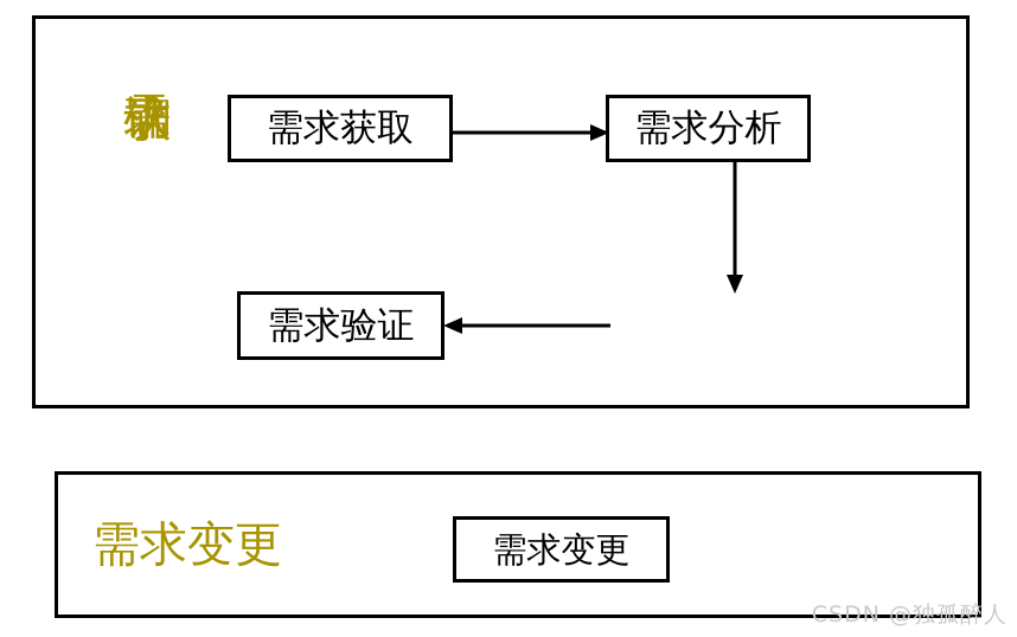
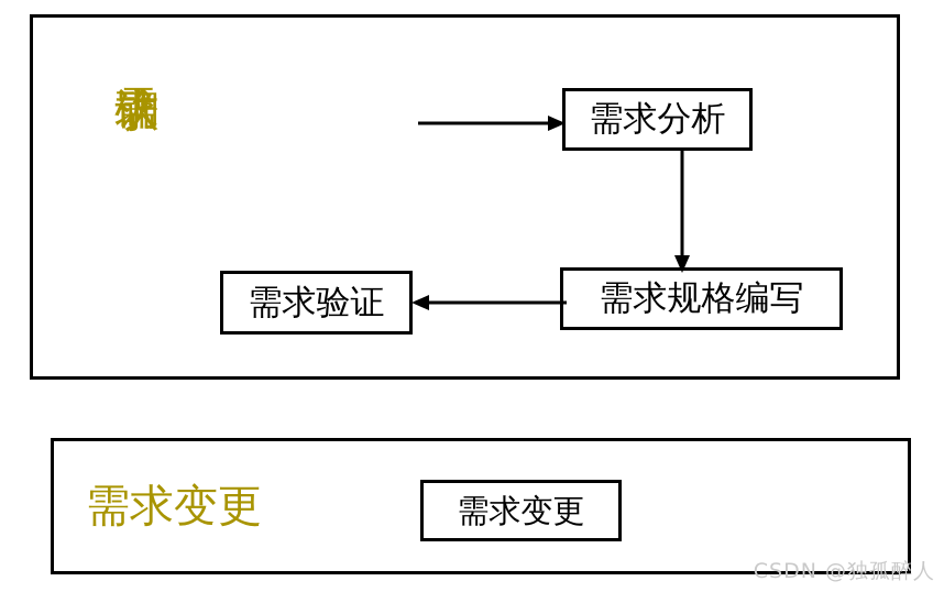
- 需求获取
  需求分析
  需求验证
+ 需求规格编写
  需求变更
  需求变更
  CSDN @独孤醉人
